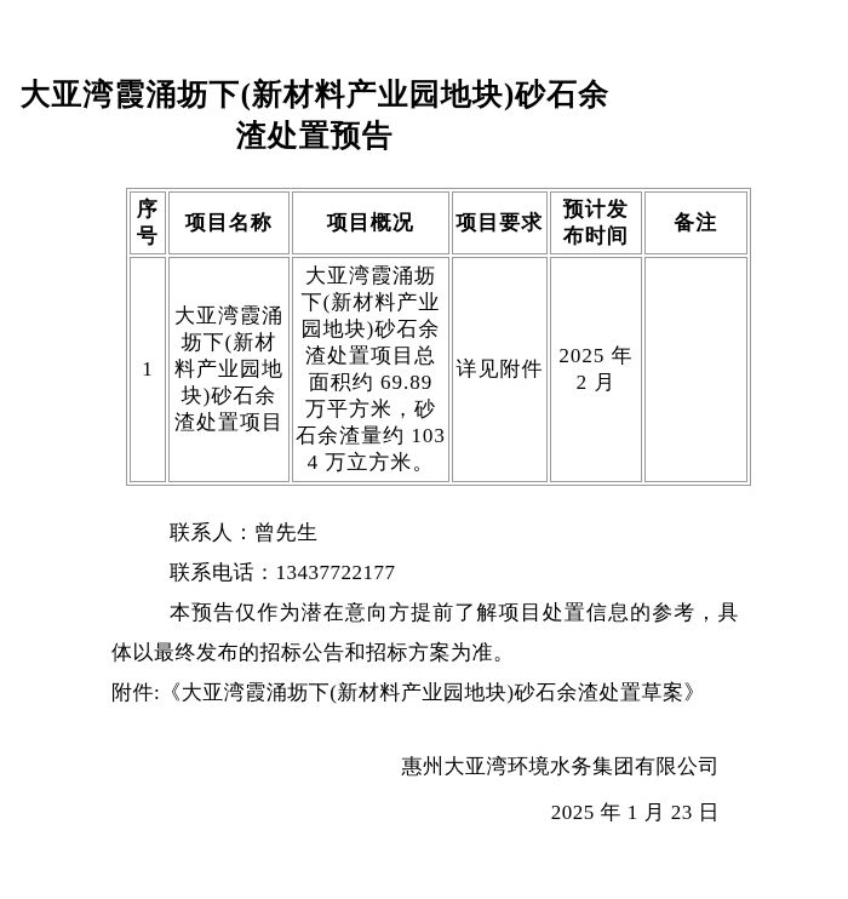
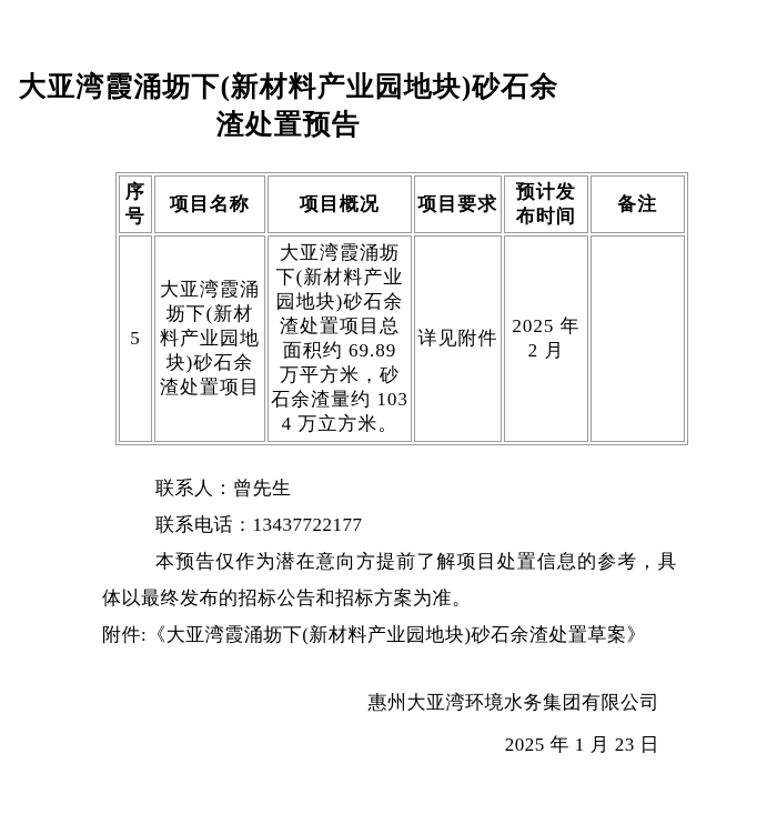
  大亚湾霞涌坜下(新材料产业园地块)砂石余
  渣处置预告
  序号	项目名称	项目概况	项目要求	预计发布时间	备注
- 1	大亚湾霞涌坜下(新材料产业园地块)砂石余渣处置项目	大亚湾霞涌坜下(新材料产业园地块)砂石余渣处置项目总面积约 69.89 万平方米，砂石余渣量约 1034 万立方米。	详见附件	2025 年 2 月
+ 5	大亚湾霞涌坜下(新材料产业园地块)砂石余渣处置项目	大亚湾霞涌坜下(新材料产业园地块)砂石余渣处置项目总面积约 69.89 万平方米，砂石余渣量约 1034 万立方米。	详见附件	2025 年 2 月
  联系人：曾先生
  联系电话：13437722177
  本预告仅作为潜在意向方提前了解项目处置信息的参考，具体以最终发布的招标公告和招标方案为准。
  附件:《大亚湾霞涌坜下(新材料产业园地块)砂石余渣处置草案》
  惠州大亚湾环境水务集团有限公司
  2025 年 1 月 23 日
